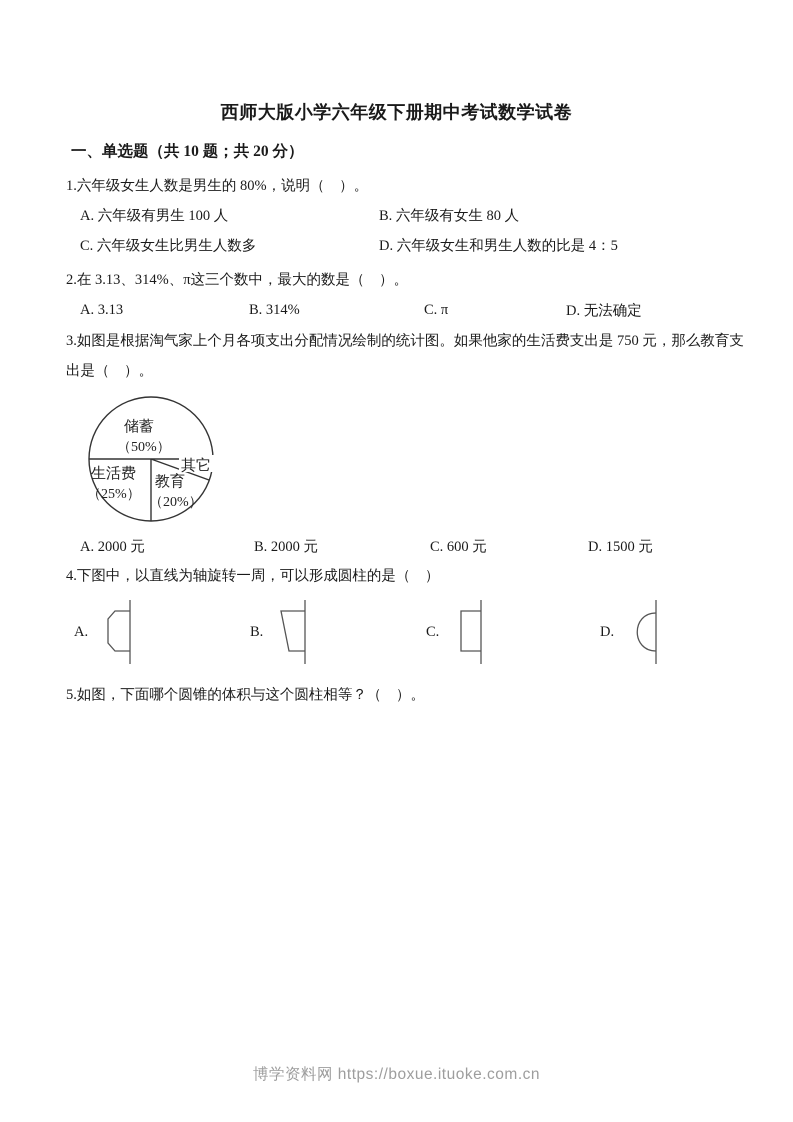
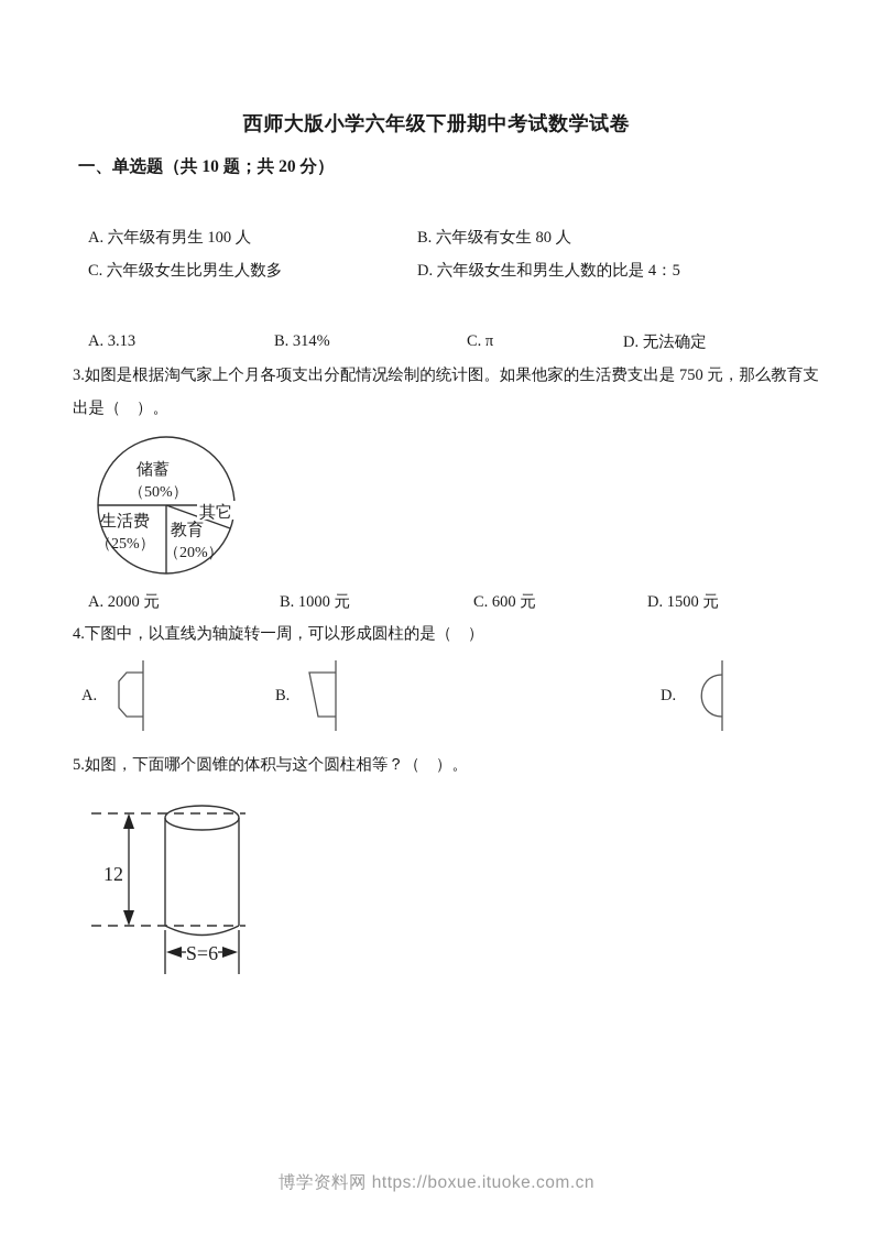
  西师大版小学六年级下册期中考试数学试卷
  一、单选题（共 10 题；共 20 分）
- 1.六年级女生人数是男生的 80%，说明（ ）。
  A. 六年级有男生 100 人
  B. 六年级有女生 80 人
  C. 六年级女生比男生人数多
  D. 六年级女生和男生人数的比是 4：5
- 2.在 3.13、314%、π这三个数中，最大的数是（ ）。
  A. 3.13
  B. 314%
  C. π
  D. 无法确定
  3.如图是根据淘气家上个月各项支出分配情况绘制的统计图。如果他家的生活费支出是 750 元，那么教育支
  出是（ ）。
  储蓄
  （50%）
  生活费
  （25%）
  教育
  （20%）
  其它
  A. 2000 元
- B. 2000 元
+ B. 1000 元
  C. 600 元
  D. 1500 元
  4.下图中，以直线为轴旋转一周，可以形成圆柱的是（ ）
  A.
  B.
- C.
  D.
  5.如图，下面哪个圆锥的体积与这个圆柱相等？（ ）。
+ 12
+ S=6
  博学资料网 https://boxue.ituoke.com.cn
